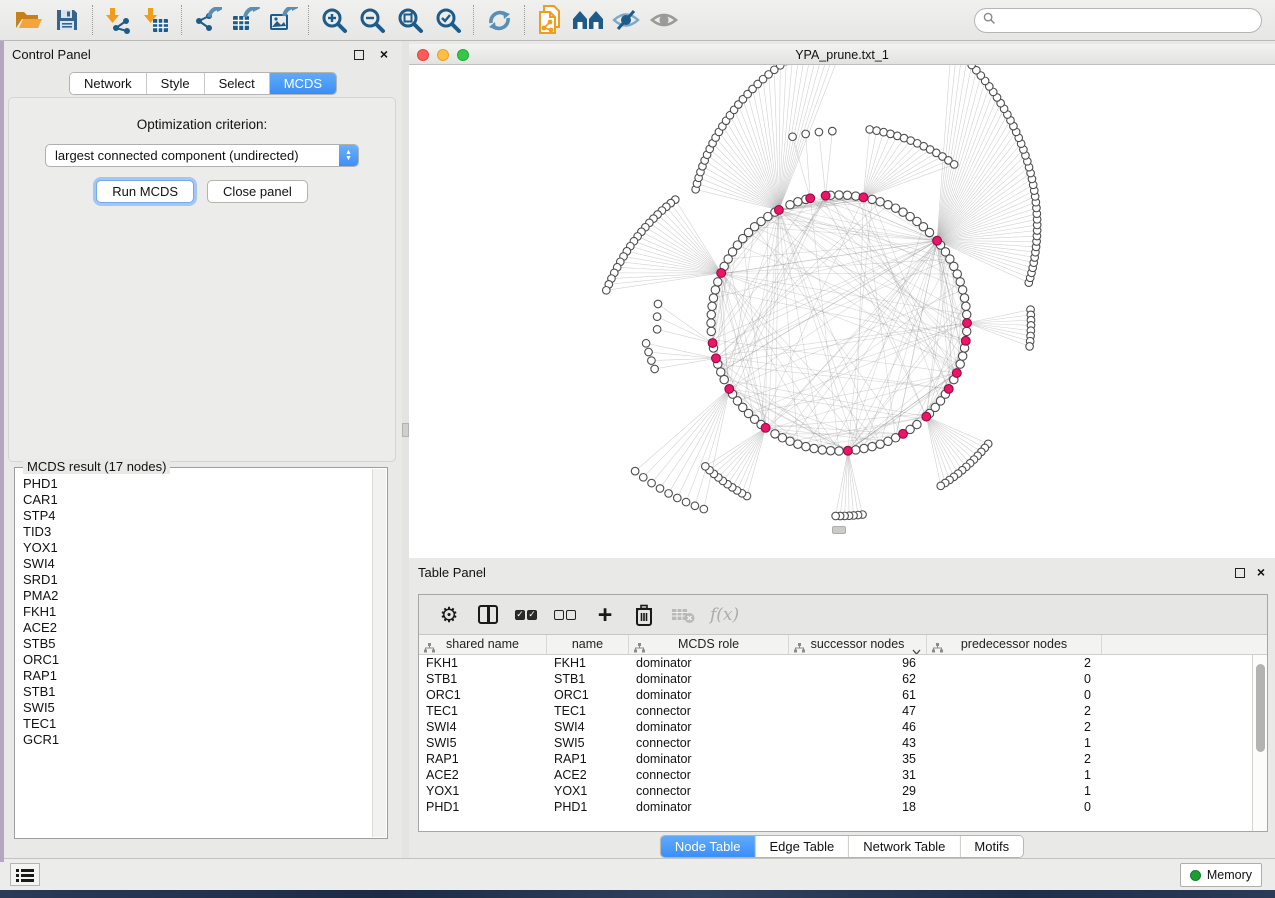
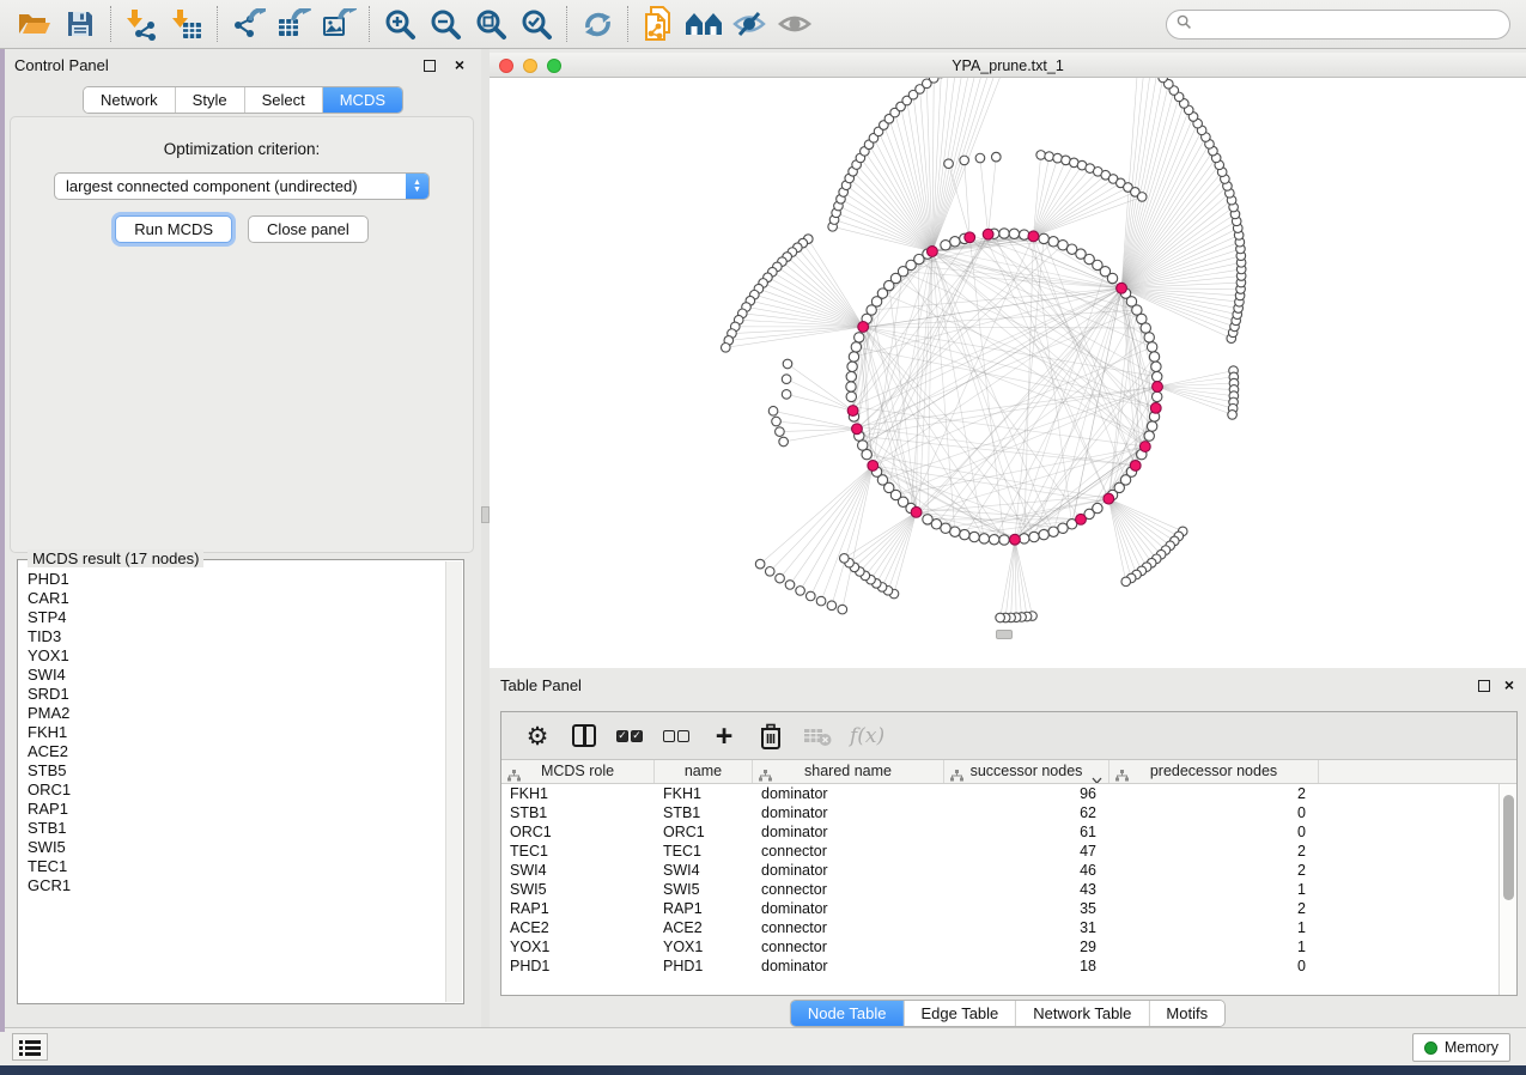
  Control Panel
  ×
  Network
  Style
  Select
  MCDS
  Optimization criterion:
  largest connected component (undirected)
  Run MCDS
  Close panel
  MCDS result (17 nodes)
  PHD1
  CAR1
  STP4
  TID3
  YOX1
  SWI4
  SRD1
  PMA2
  FKH1
  ACE2
  STB5
  ORC1
  RAP1
  STB1
  SWI5
  TEC1
  GCR1
  YPA_prune.txt_1
  Table Panel
  ×
  ⚙
  ✓
  ✓
  +
  f(x)
- shared name
+ MCDS role
  name
- MCDS role
+ shared name
  successor nodes
  predecessor nodes
  FKH1
  FKH1
  dominator
  96
  2
  STB1
  STB1
  dominator
  62
  0
  ORC1
  ORC1
  dominator
  61
  0
  TEC1
  TEC1
  connector
  47
  2
  SWI4
  SWI4
  dominator
  46
  2
  SWI5
  SWI5
  connector
  43
  1
  RAP1
  RAP1
  dominator
  35
  2
  ACE2
  ACE2
  connector
  31
  1
  YOX1
  YOX1
  connector
  29
  1
  PHD1
  PHD1
  dominator
  18
  0
  Node Table
  Edge Table
  Network Table
  Motifs
  Memory
